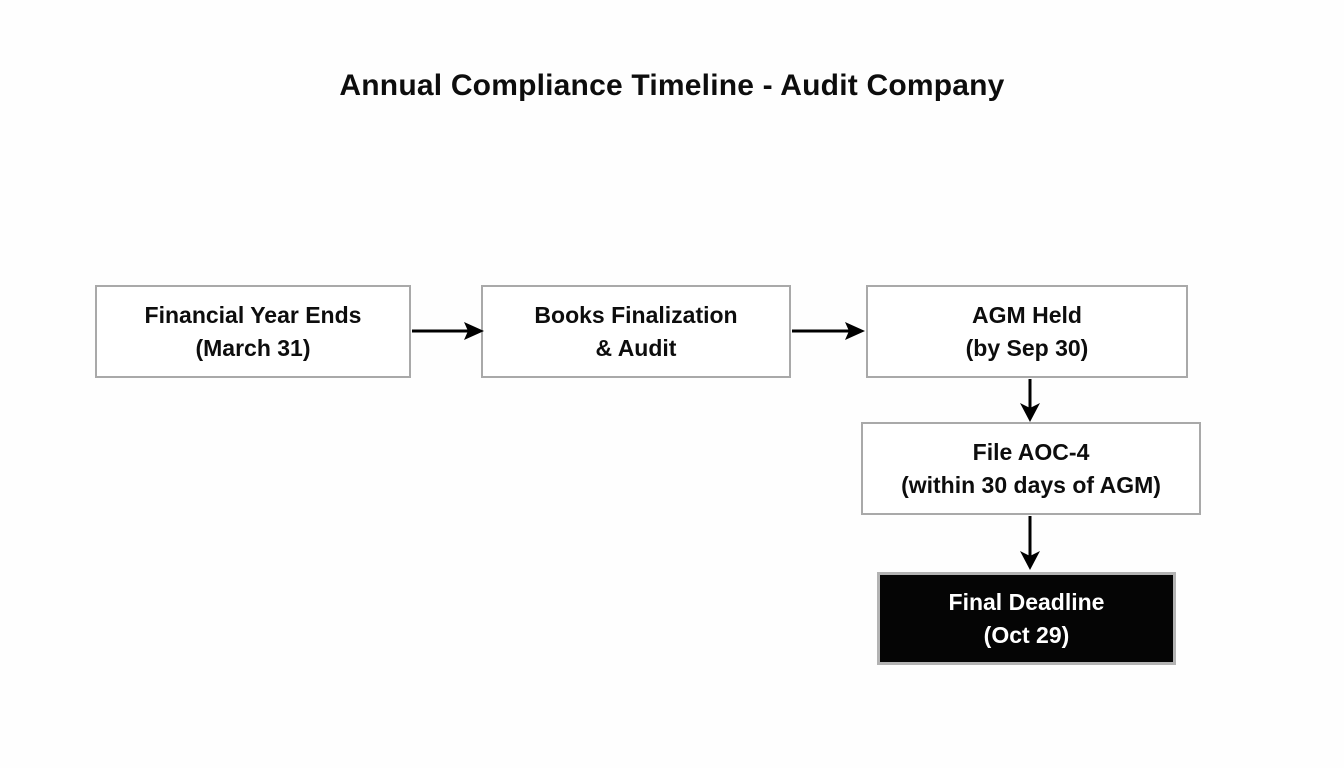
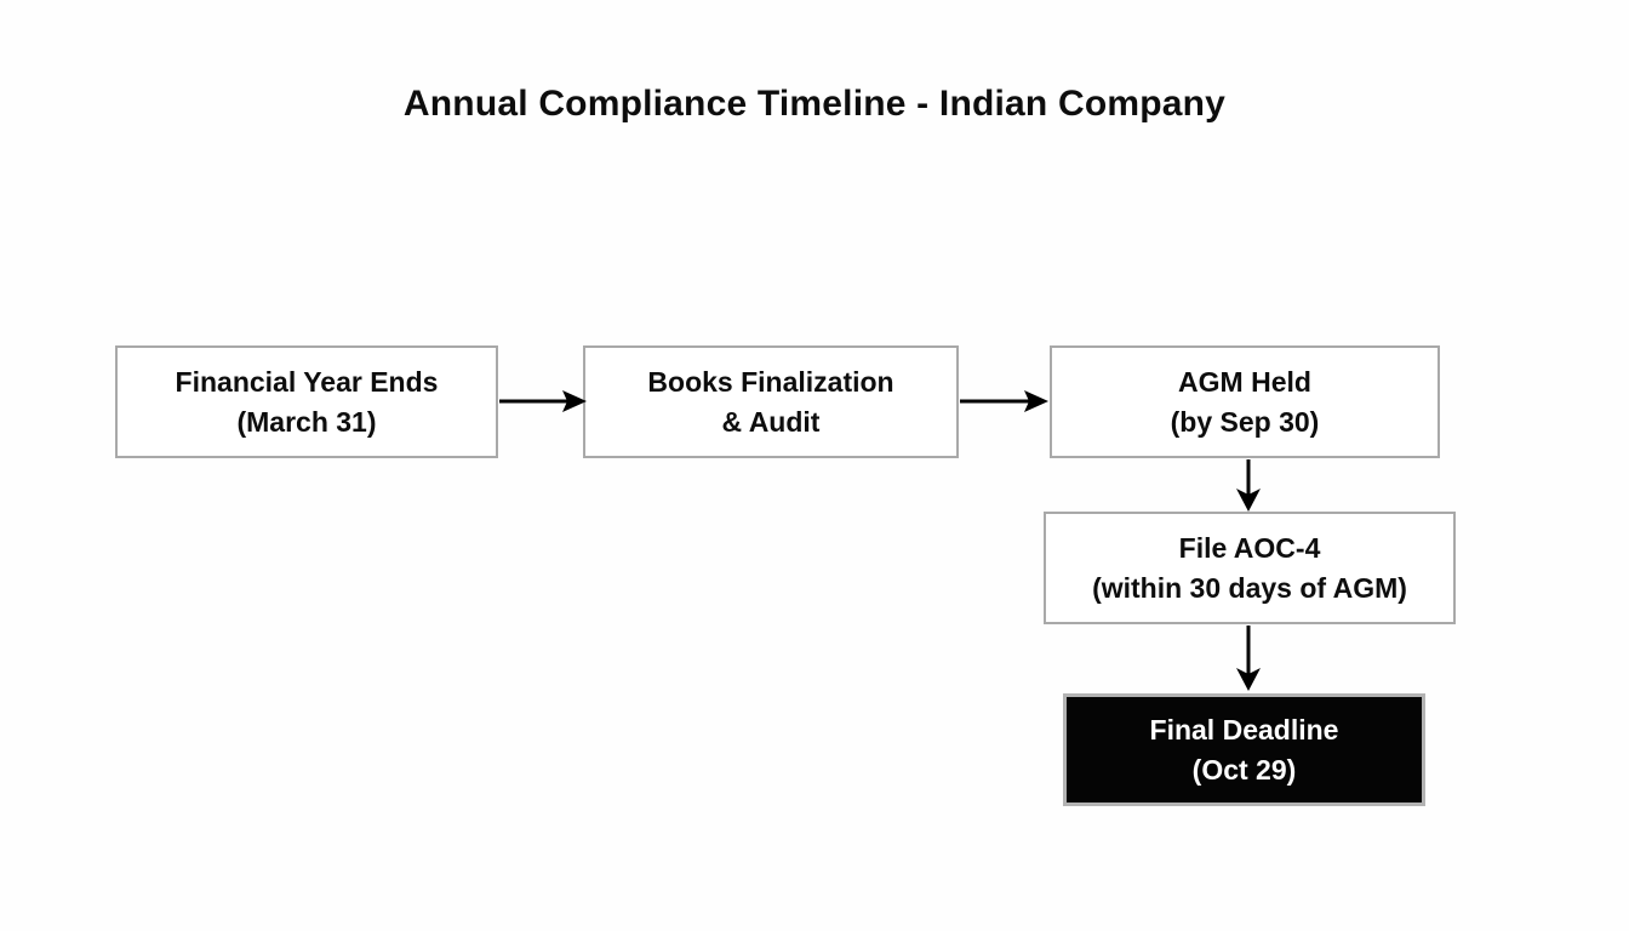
- Annual Compliance Timeline - Audit Company
+ Annual Compliance Timeline - Indian Company
  Financial Year Ends
  (March 31)
  Books Finalization
  & Audit
  AGM Held
  (by Sep 30)
  File AOC-4
  (within 30 days of AGM)
  Final Deadline
  (Oct 29)
